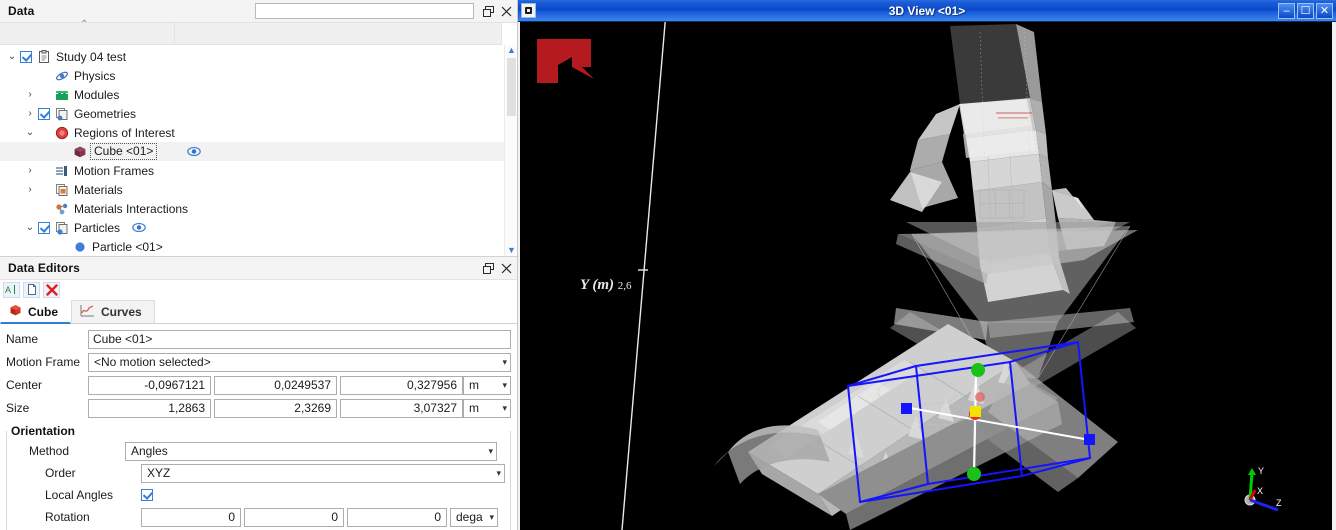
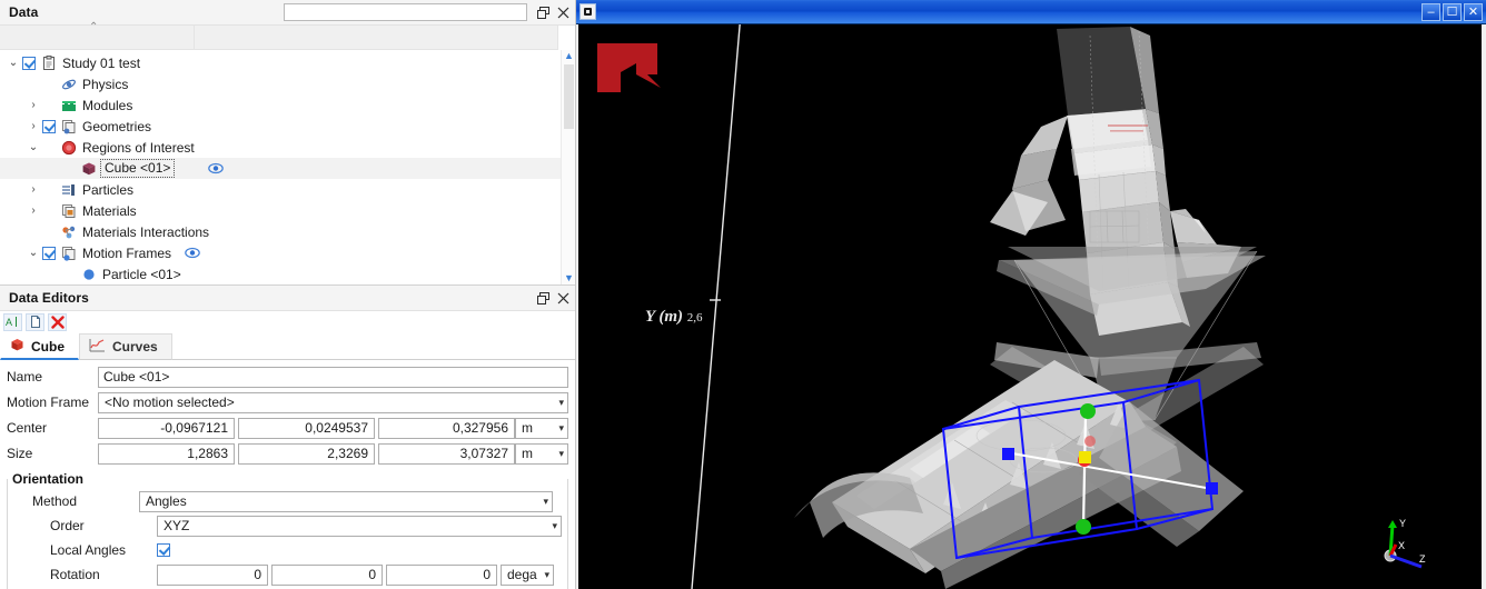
  Data
  ⌃
  ⌄
- Study 04 test
+ Study 01 test
  Physics
  ›
  Modules
  ›
  Geometries
  ⌄
  Regions of Interest
  Cube <01>
  ›
- Motion Frames
+ Particles
  ›
  Materials
  Materials Interactions
  ⌄
- Particles
+ Motion Frames
  Particle <01>
  ▲
  ▼
  Data Editors
  A
  Cube
  Curves
  Name
  Cube <01>
  Motion Frame
  <No motion selected>
  ▾
  Center
  -0,0967121
  0,0249537
  0,327956
  m
  ▾
  Size
  1,2863
  2,3269
  3,07327
  m
  ▾
  Orientation
  Method
  Angles
  ▾
  Order
  XYZ
  ▾
  Local Angles
  Rotation
  0
  0
  0
  dega
  ▾
- 3D View <01>
  –
  ☐
  ✕
  Y (m) 2,6
  Y
  X
  Z
